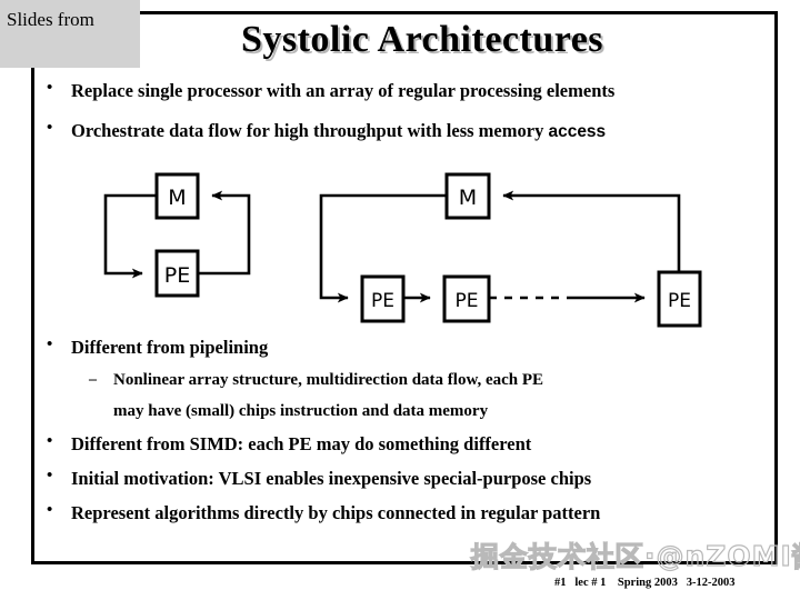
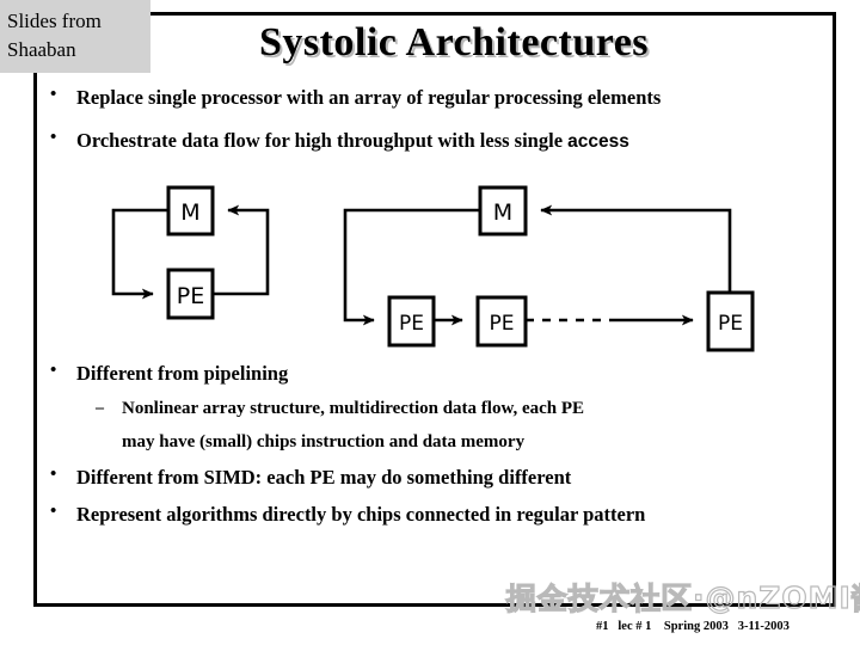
  M
  PE
  M
  PE
  PE
  PE
  Systolic Architectures
  Slides from
+ Shaaban
  Replace single processor with an array of regular processing elements
- Orchestrate data flow for high throughput with less memory access
+ Orchestrate data flow for high throughput with less single access
  Different from pipelining
  Nonlinear array structure, multidirection data flow, each PE
  may have (small) chips instruction and data memory
  Different from SIMD: each PE may do something different
- Initial motivation: VLSI enables inexpensive special-purpose chips
  Represent algorithms directly by chips connected in regular pattern
  掘金技术社区·@nZOMI
- #1 lec # 1 Spring 2003 3-12-2003
+ #1 lec # 1 Spring 2003 3-11-2003
